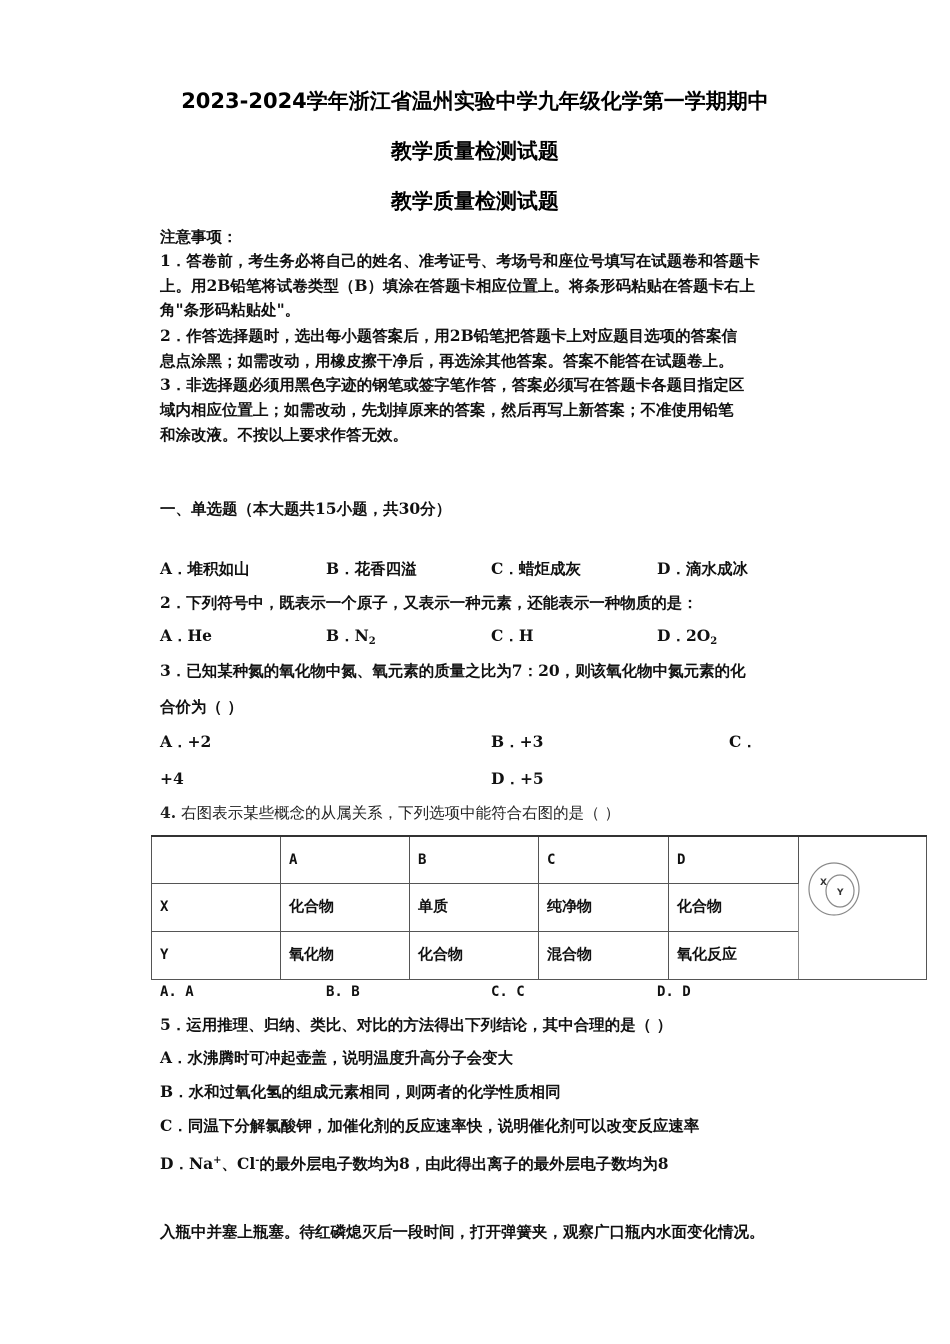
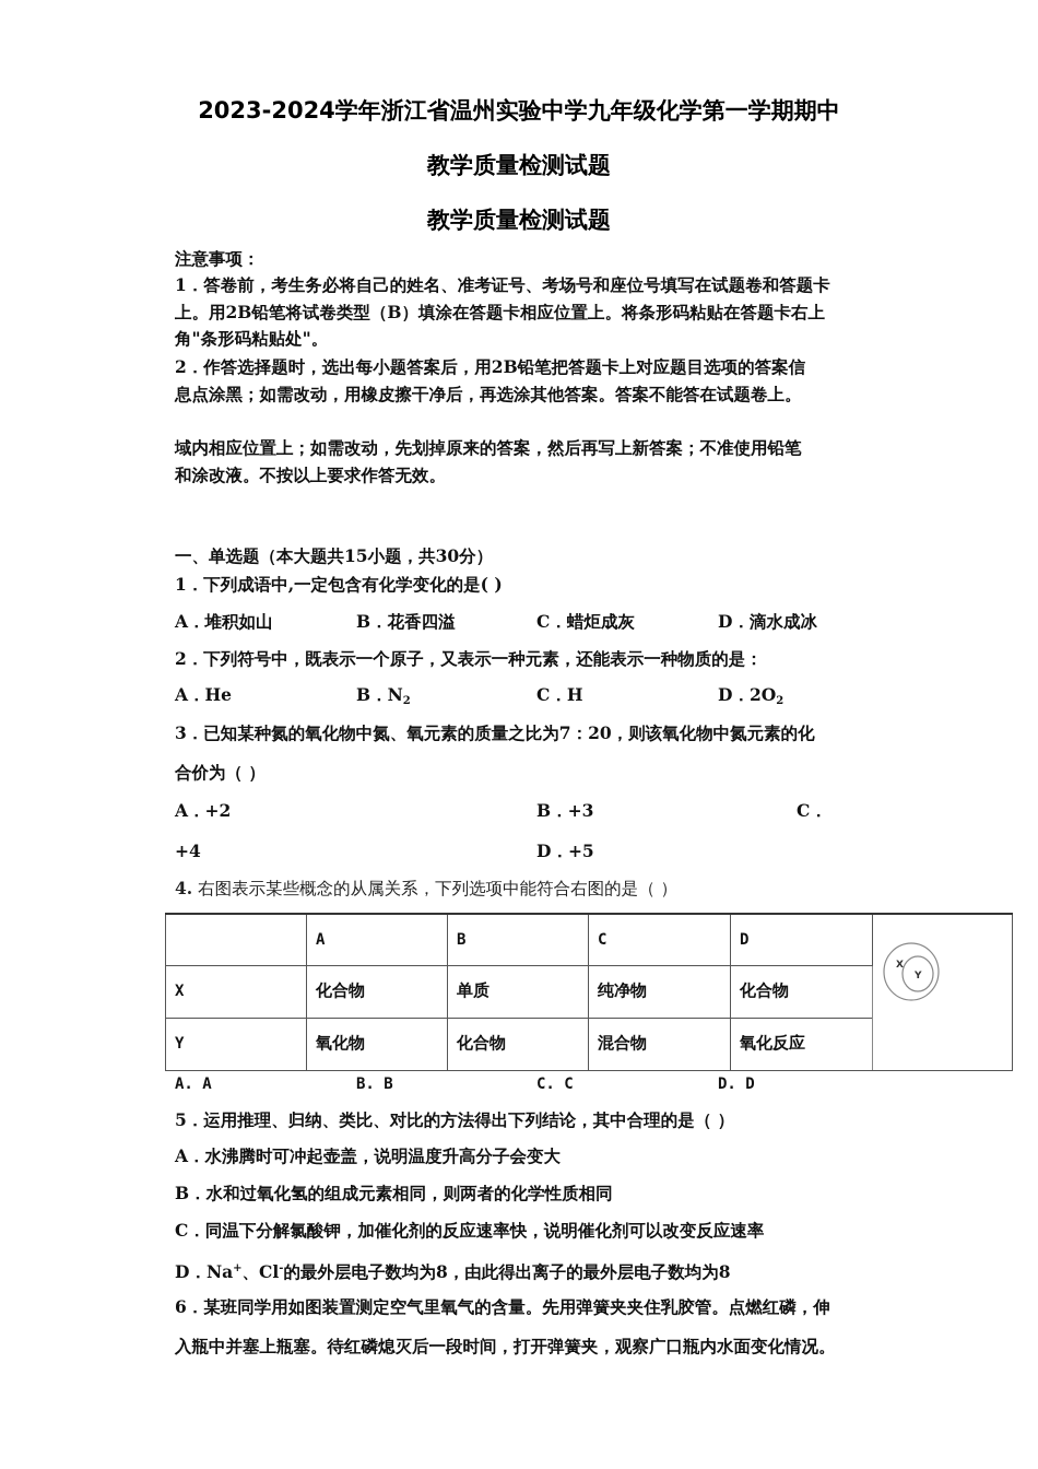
  2023-2024学年浙江省温州实验中学九年级化学第一学期期中
  教学质量检测试题
  教学质量检测试题
  注意事项：
  1．答卷前，考生务必将自己的姓名、准考证号、考场号和座位号填写在试题卷和答题卡
  上。用2B铅笔将试卷类型（B）填涂在答题卡相应位置上。将条形码粘贴在答题卡右上
  角"条形码粘贴处"。
  2．作答选择题时，选出每小题答案后，用2B铅笔把答题卡上对应题目选项的答案信
  息点涂黑；如需改动，用橡皮擦干净后，再选涂其他答案。答案不能答在试题卷上。
- 3．非选择题必须用黑色字迹的钢笔或签字笔作答，答案必须写在答题卡各题目指定区
  域内相应位置上；如需改动，先划掉原来的答案，然后再写上新答案；不准使用铅笔
  和涂改液。不按以上要求作答无效。
  一、单选题（本大题共15小题，共30分）
+ 1．下列成语中,一定包含有化学变化的是( )
  A．堆积如山
  B．花香四溢
  C．蜡炬成灰
  D．滴水成冰
  2．下列符号中，既表示一个原子，又表示一种元素，还能表示一种物质的是：
  A．He
  B．N2
  C．H
  D．2O2
  3．已知某种氮的氧化物中氮、氧元素的质量之比为7：20，则该氧化物中氮元素的化
  合价为（ ）
  A．+2
  B．+3
  C．
  +4
  D．+5
  4. 右图表示某些概念的从属关系，下列选项中能符合右图的是（ ）
  	A	B	C	D	X Y
  X	化合物	单质	纯净物	化合物
  Y	氧化物	化合物	混合物	氧化反应
  A. A
  B. B
  C. C
  D. D
  5．运用推理、归纳、类比、对比的方法得出下列结论，其中合理的是（ ）
  A．水沸腾时可冲起壶盖，说明温度升高分子会变大
  B．水和过氧化氢的组成元素相同，则两者的化学性质相同
  C．同温下分解氯酸钾，加催化剂的反应速率快，说明催化剂可以改变反应速率
  D．Na+、Cl-的最外层电子数均为8，由此得出离子的最外层电子数均为8
+ 6．某班同学用如图装置测定空气里氧气的含量。先用弹簧夹夹住乳胶管。点燃红磷，伸
  入瓶中并塞上瓶塞。待红磷熄灭后一段时间，打开弹簧夹，观察广口瓶内水面变化情况。
